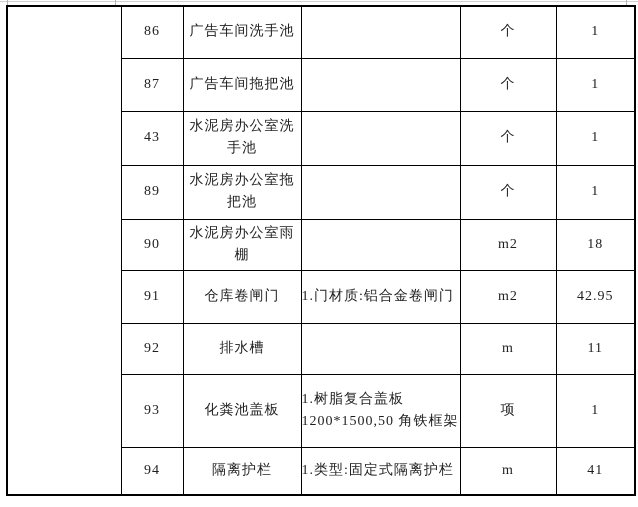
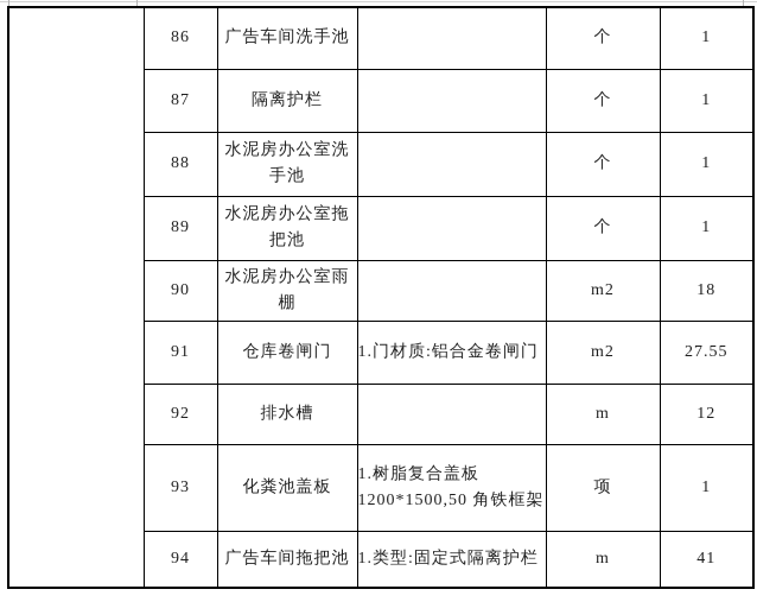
  	86	广告车间洗手池		个	1
- 87	广告车间拖把池		个	1
+ 87	隔离护栏		个	1
- 43	水泥房办公室洗手池		个	1
+ 88	水泥房办公室洗手池		个	1
  89	水泥房办公室拖把池		个	1
  90	水泥房办公室雨棚		m2	18
- 91	仓库卷闸门	1.门材质:铝合金卷闸门	m2	42.95
+ 91	仓库卷闸门	1.门材质:铝合金卷闸门	m2	27.55
- 92	排水槽		m	11
+ 92	排水槽		m	12
  93	化粪池盖板	1.树脂复合盖板 1200*1500,50 角铁框架	项	1
- 94	隔离护栏	1.类型:固定式隔离护栏	m	41
+ 94	广告车间拖把池	1.类型:固定式隔离护栏	m	41
